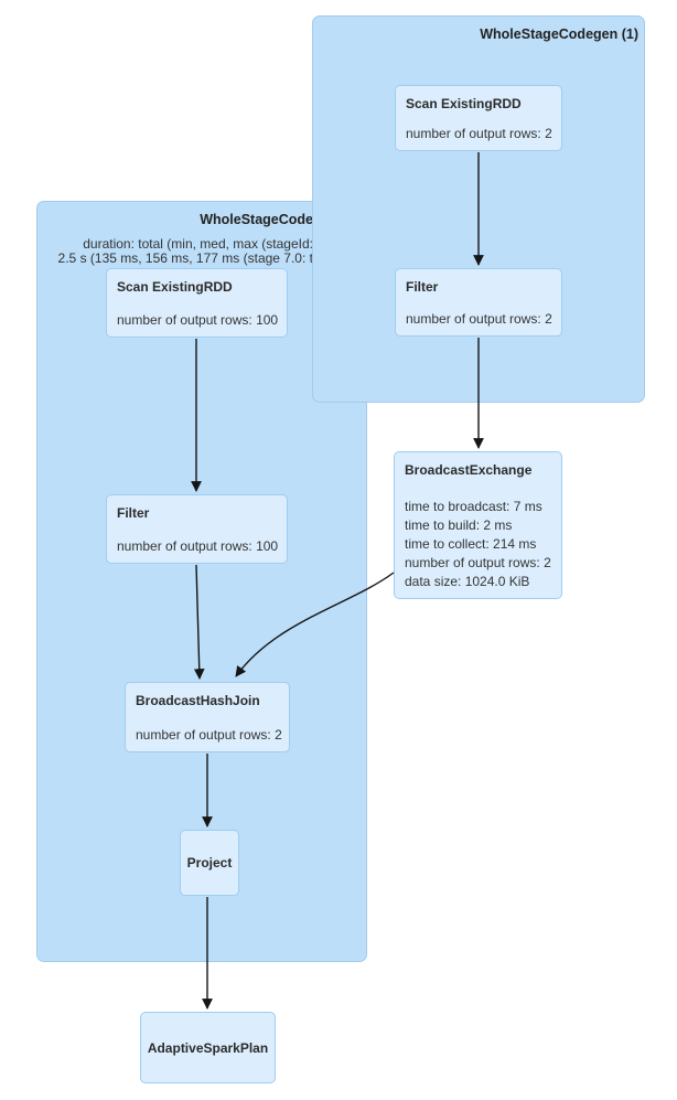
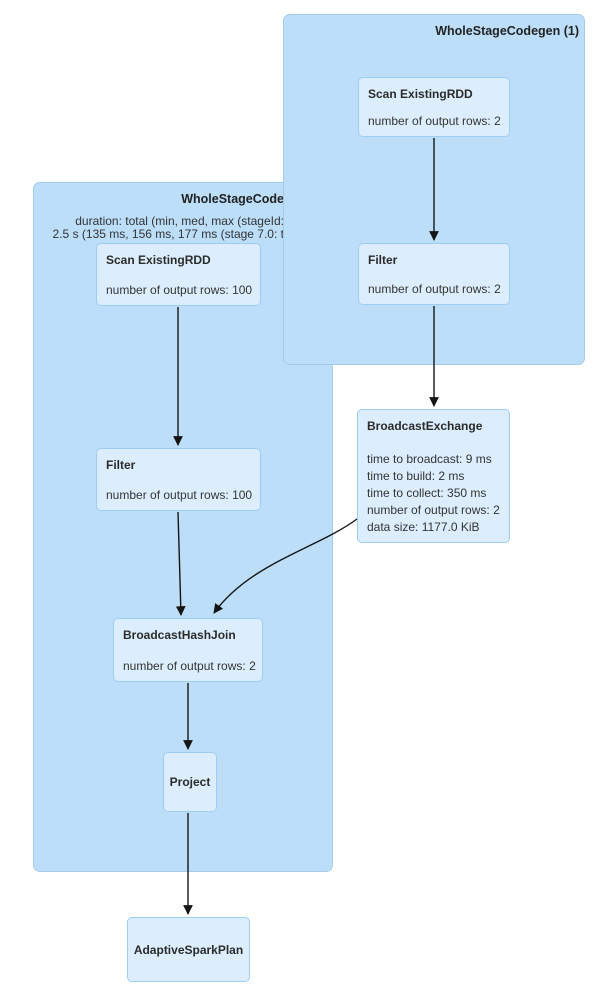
  WholeStageCode
  duration: total (min, med, max (stageId
  2.5 s (135 ms, 156 ms, 177 ms (stage 7.0:
  WholeStageCodegen (1)
  Scan ExistingRDD
  number of output rows: 2
  Filter
  number of output rows: 2
  Scan ExistingRDD
  number of output rows: 100
  Filter
  number of output rows: 100
  BroadcastExchange
- time to broadcast: 7 ms
+ time to broadcast: 9 ms
  time to build: 2 ms
- time to collect: 214 ms
+ time to collect: 350 ms
  number of output rows: 2
- data size: 1024.0 KiB
+ data size: 1177.0 KiB
  BroadcastHashJoin
  number of output rows: 2
  Project
  AdaptiveSparkPlan
